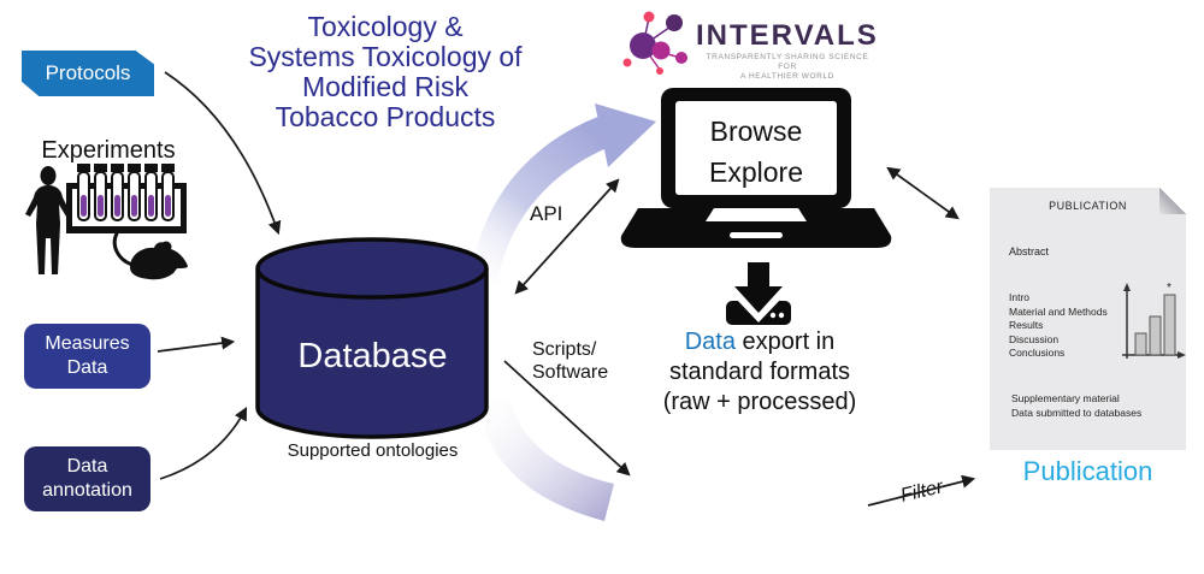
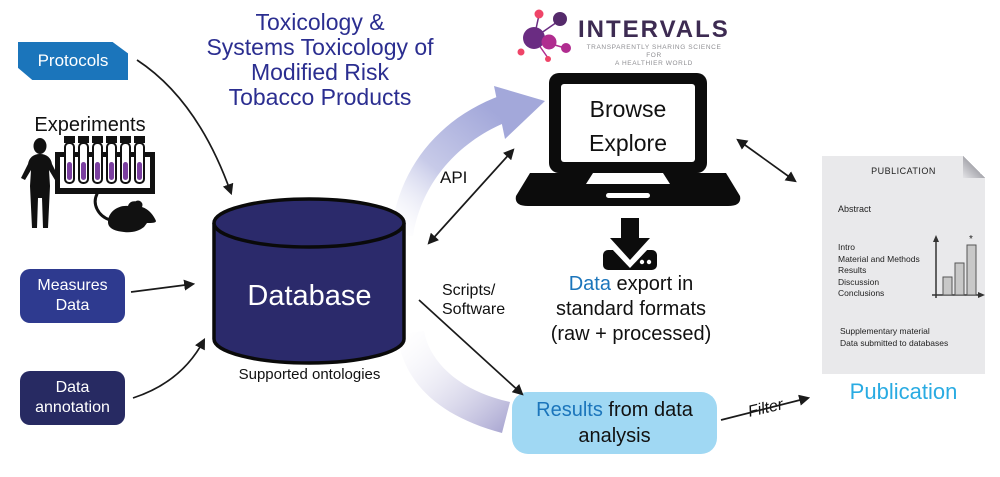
  Toxicology &
  Systems Toxicology of
  Modified Risk
  Tobacco Products
  Protocols
  Experiments
  Measures
  Data
  Data
  annotation
  Database
  Supported ontologies
  Browse
  Explore
  Data export in
  standard formats
  (raw + processed)
+ Results from data
+ analysis
  PUBLICATION
  Abstract
  Intro
  Material and Methods
  Results
  Discussion
  Conclusions
  *
  Supplementary material
  Data submitted to databases
  Publication
  INTERVALS
  API
  Scripts/
  Software
